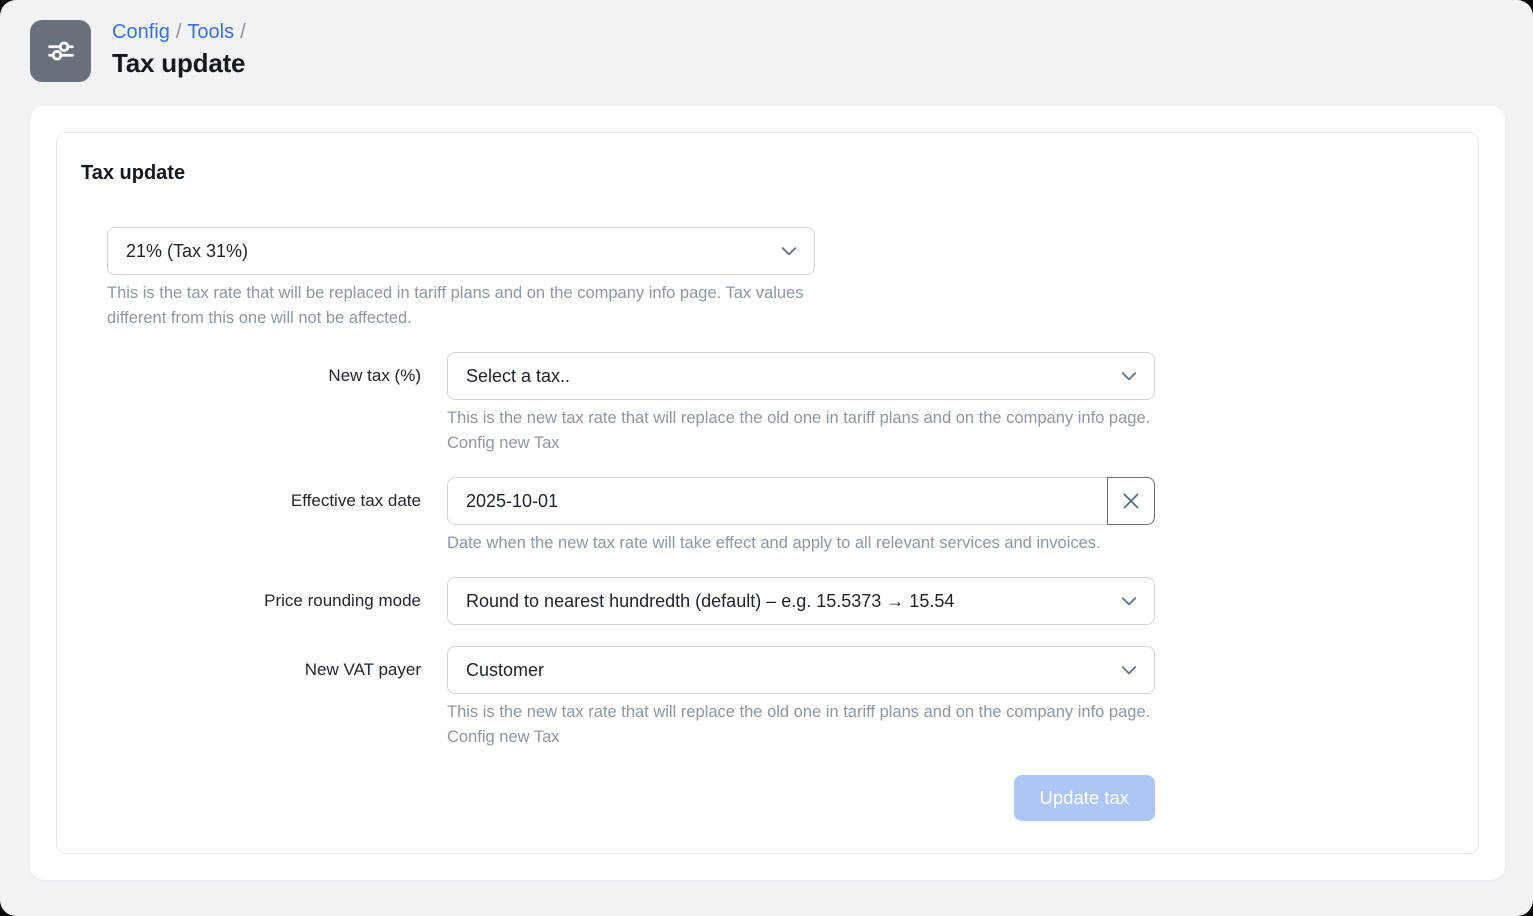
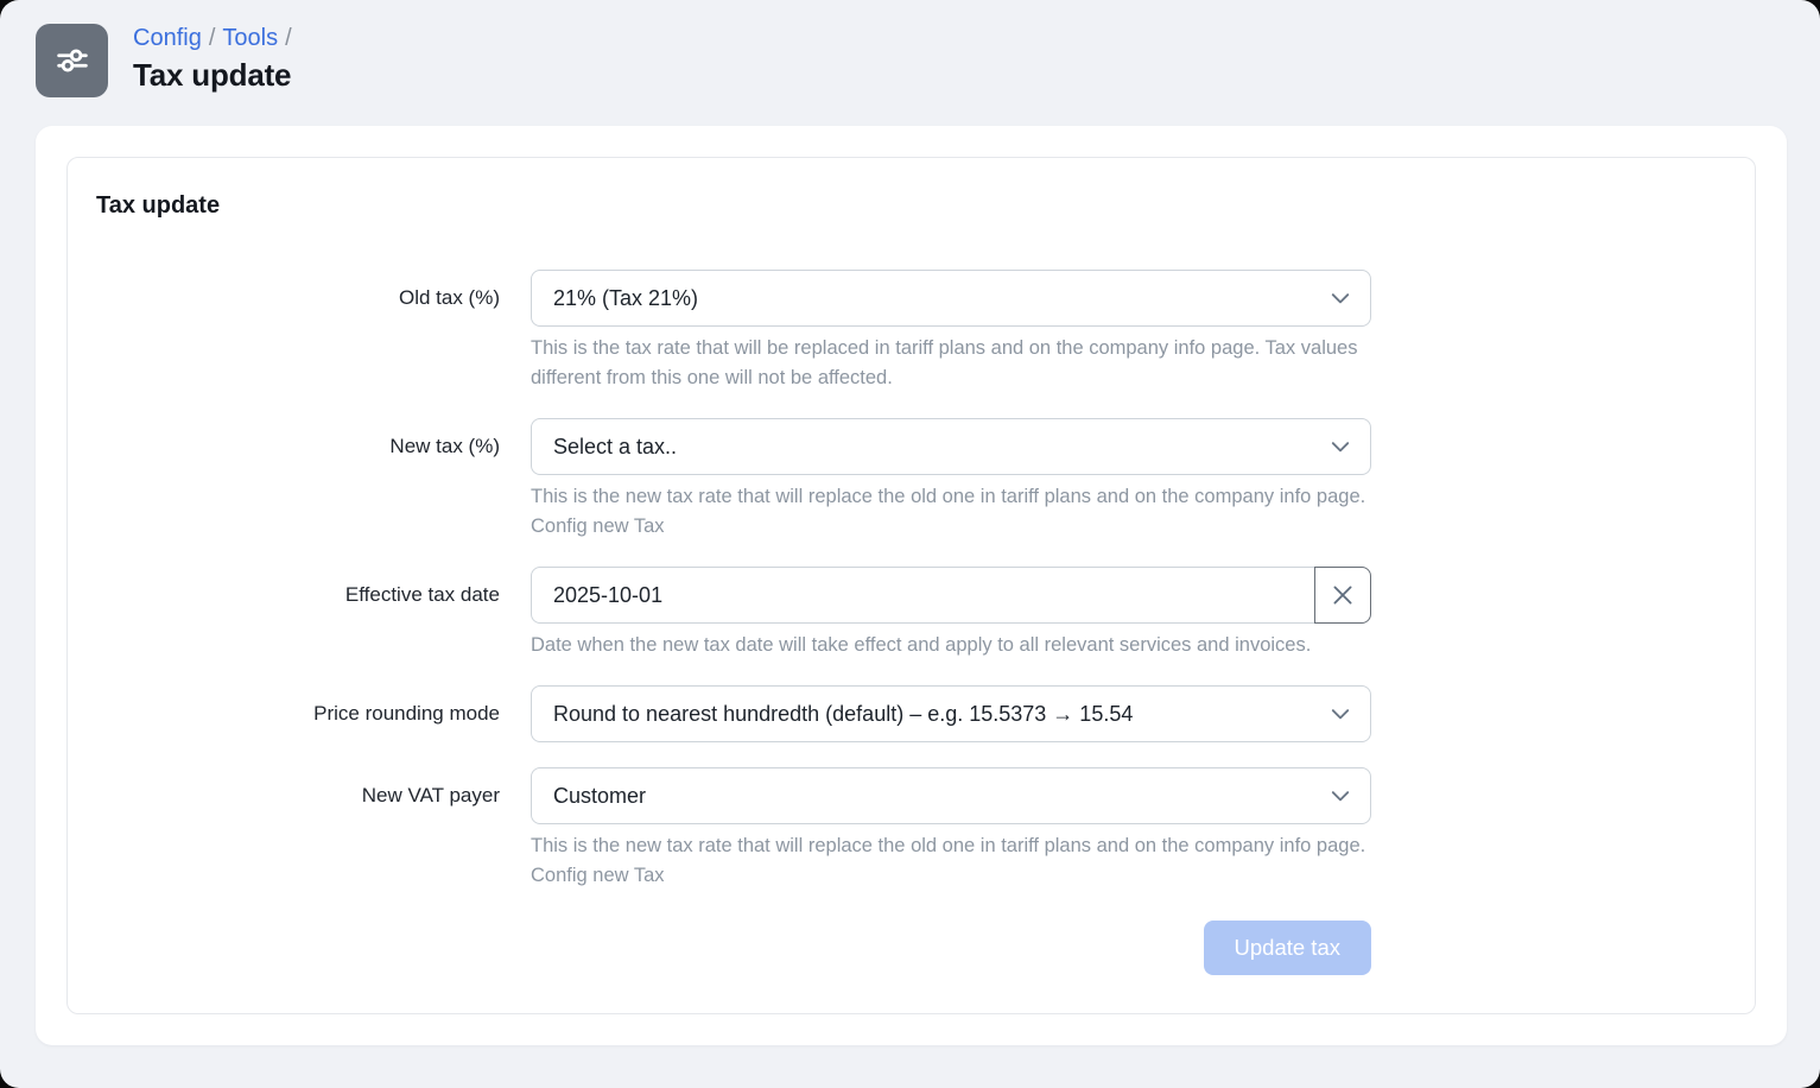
  Config / Tools /
  Tax update
  Tax update
+ Old tax (%)
- 21% (Tax 31%)
+ 21% (Tax 21%)
  This is the tax rate that will be replaced in tariff plans and on the company info page. Tax values different from this one will not be affected.
  New tax (%)
  Select a tax..
  This is the new tax rate that will replace the old one in tariff plans and on the company info page. Config new Tax
  Effective tax date
  2025-10-01
- Date when the new tax rate will take effect and apply to all relevant services and invoices.
+ Date when the new tax date will take effect and apply to all relevant services and invoices.
  Price rounding mode
  Round to nearest hundredth (default) – e.g. 15.5373 → 15.54
  New VAT payer
  Customer
  This is the new tax rate that will replace the old one in tariff plans and on the company info page. Config new Tax
  Update tax
